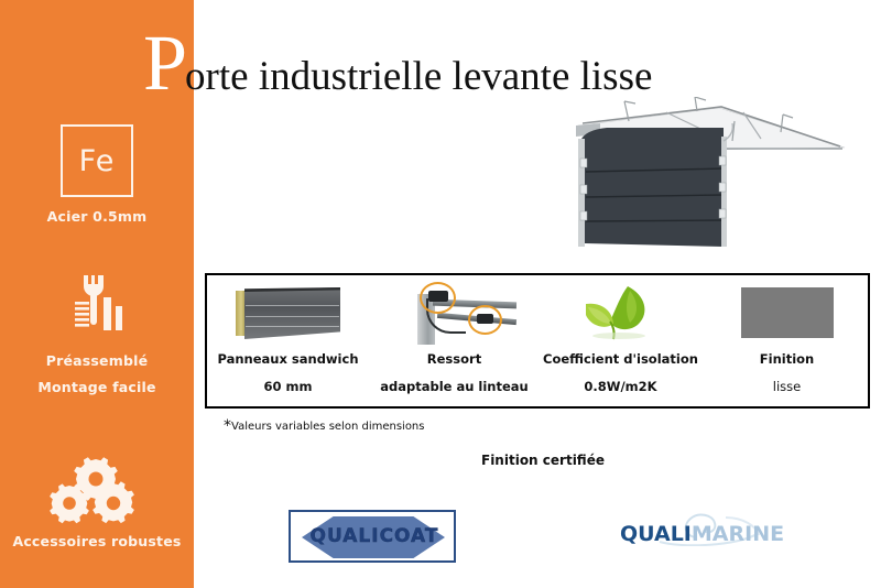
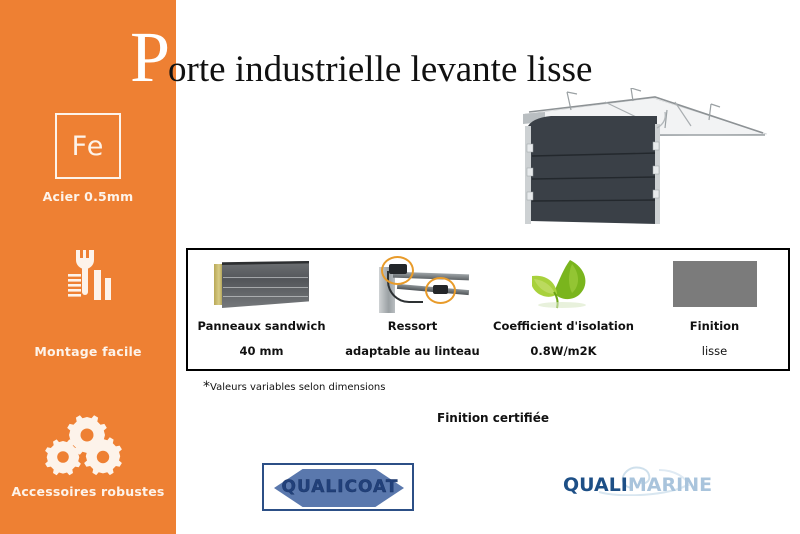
  Fe
  Acier 0.5mm
- Préassemblé
  Montage facile
  Accessoires robustes
  P
  orte industrielle levante lisse
  Panneaux sandwich
- 60 mm
+ 40 mm
  Ressort
  adaptable au linteau
  Coefficient d'isolation
  0.8W/m2K
  Finition
  lisse
  *Valeurs variables selon dimensions
  Finition certifiée
  QUALICOAT
  QUALIMARINE
